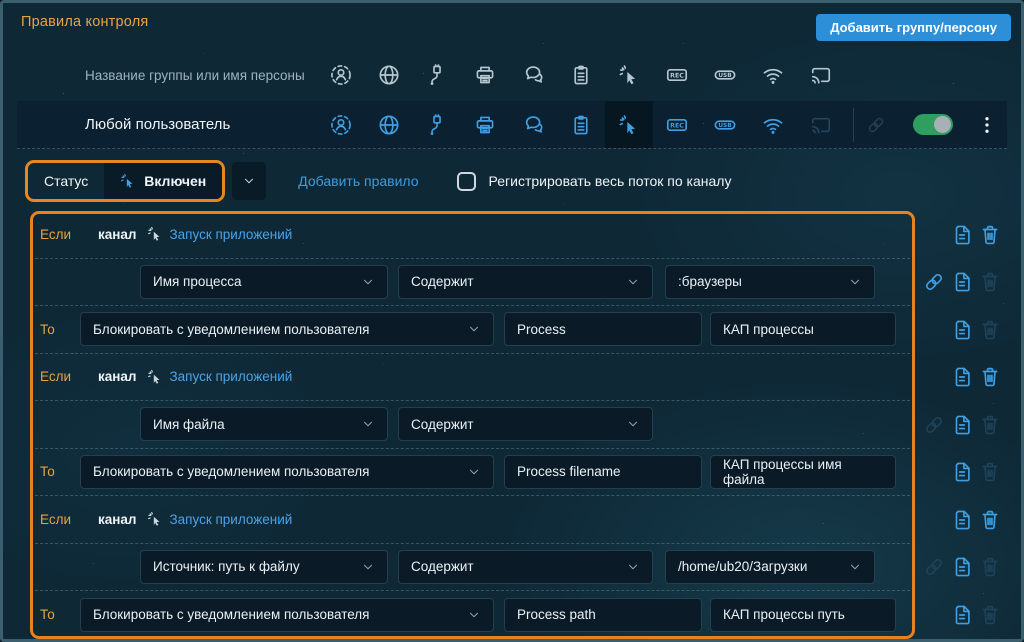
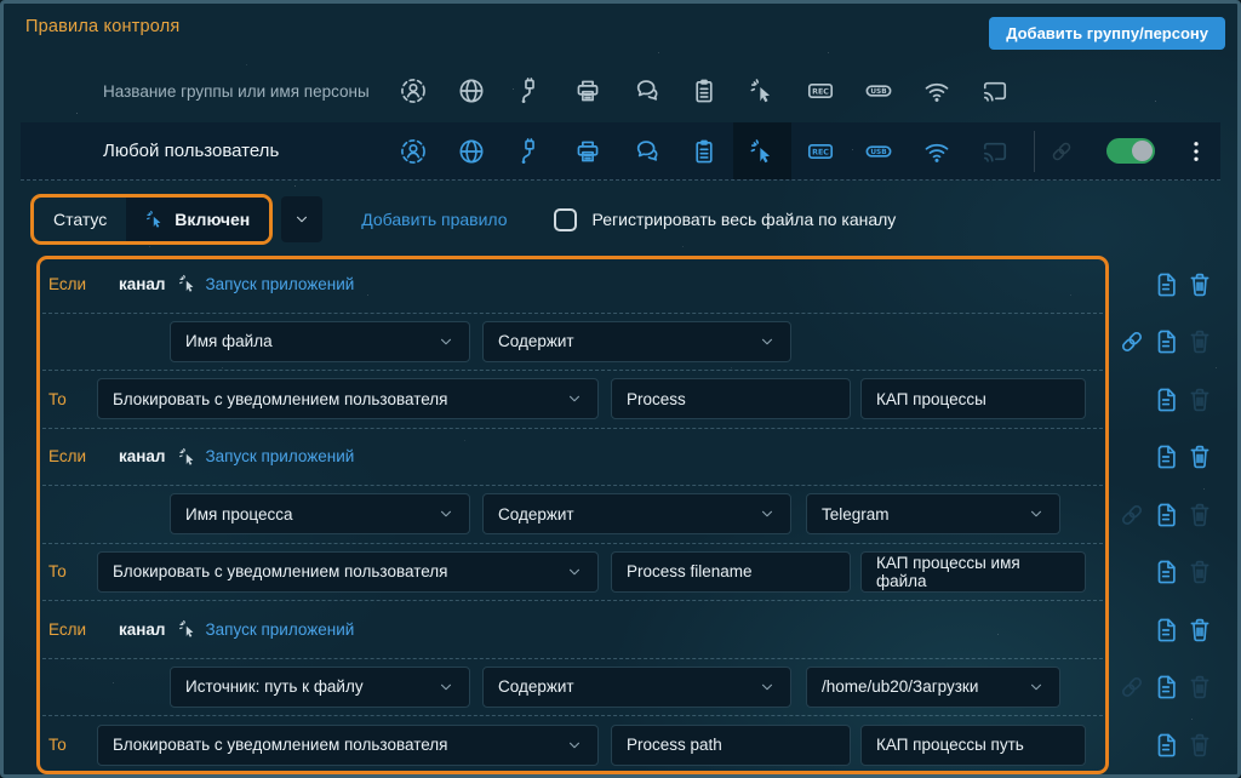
  Правила контроля
  Добавить группу/персону
  Название группы или имя персоны
  Любой пользователь
  Статус
  Включен
  Добавить правило
- Регистрировать весь поток по каналу
+ Регистрировать весь файла по каналу
  Если
  канал
  Запуск приложений
- Имя процесса
+ Имя файла
  Содержит
- :браузеры
  То
  Блокировать с уведомлением пользователя
  Process
  КАП процессы
  Если
  канал
  Запуск приложений
- Имя файла
+ Имя процесса
  Содержит
+ Telegram
  То
  Блокировать с уведомлением пользователя
  Process filename
  КАП процессы имя файла
  Если
  канал
  Запуск приложений
  Источник: путь к файлу
  Содержит
  /home/ub20/Загрузки
  То
  Блокировать с уведомлением пользователя
  Process path
  КАП процессы путь
